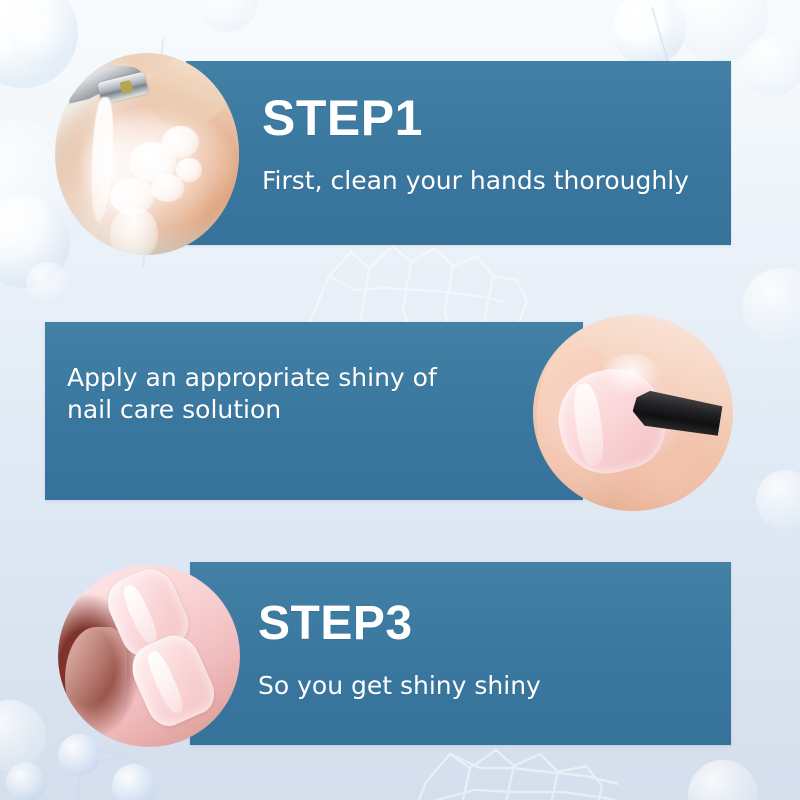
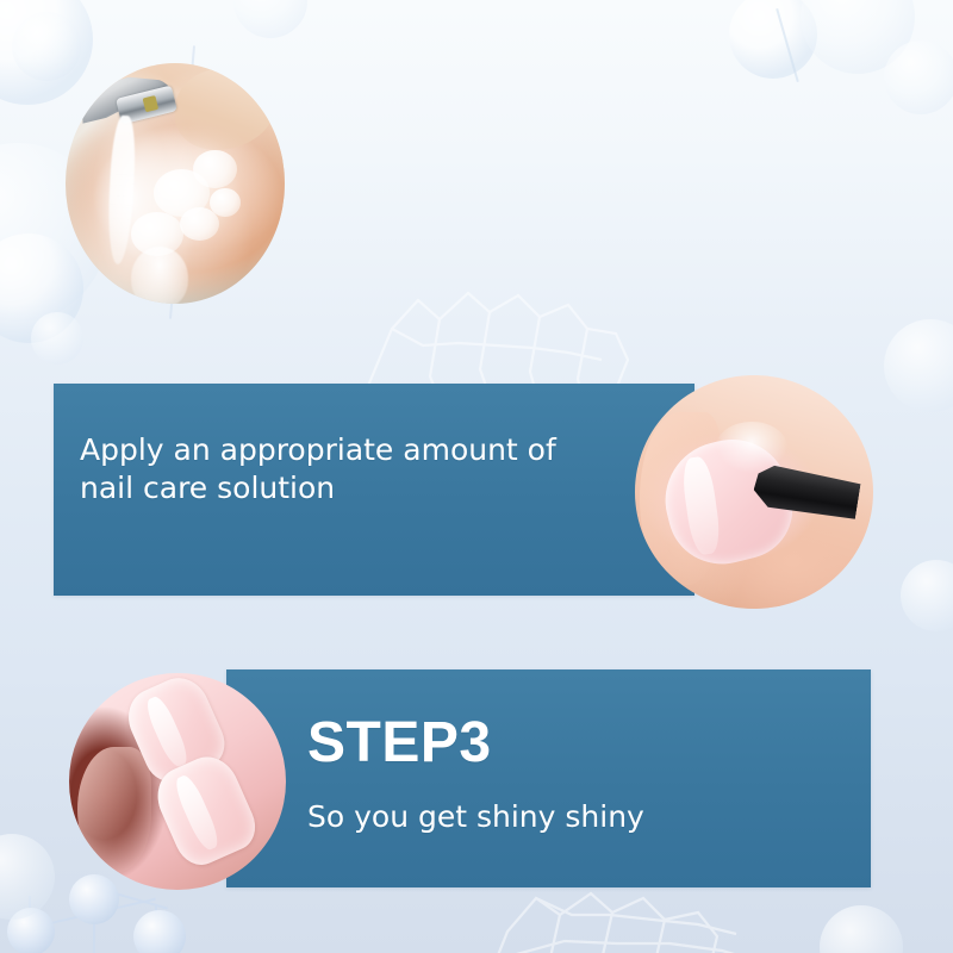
- STEP1
- First, clean your hands thoroughly
- Apply an appropriate shiny of
+ Apply an appropriate amount of
  nail care solution
  STEP3
  So you get shiny shiny
